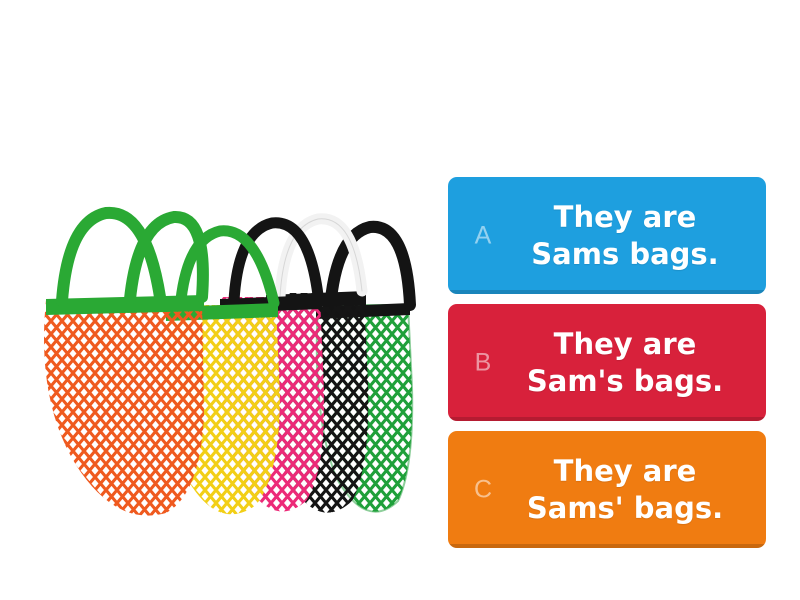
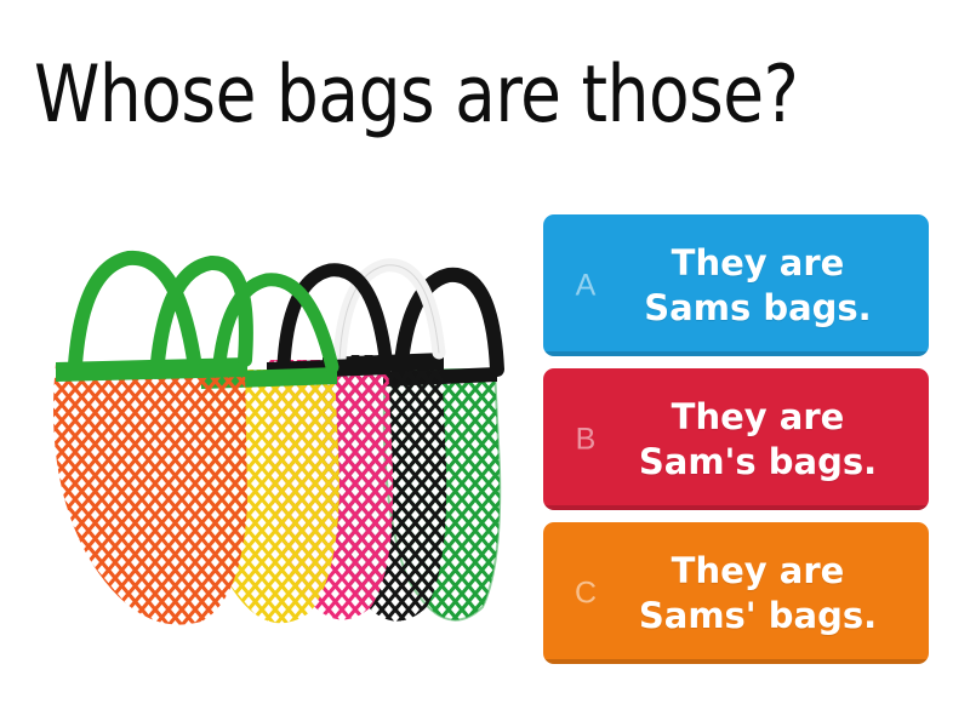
+ Whose bags are those?
  A
  They are
  Sams bags.
  B
  They are
  Sam's bags.
  C
  They are
  Sams' bags.
